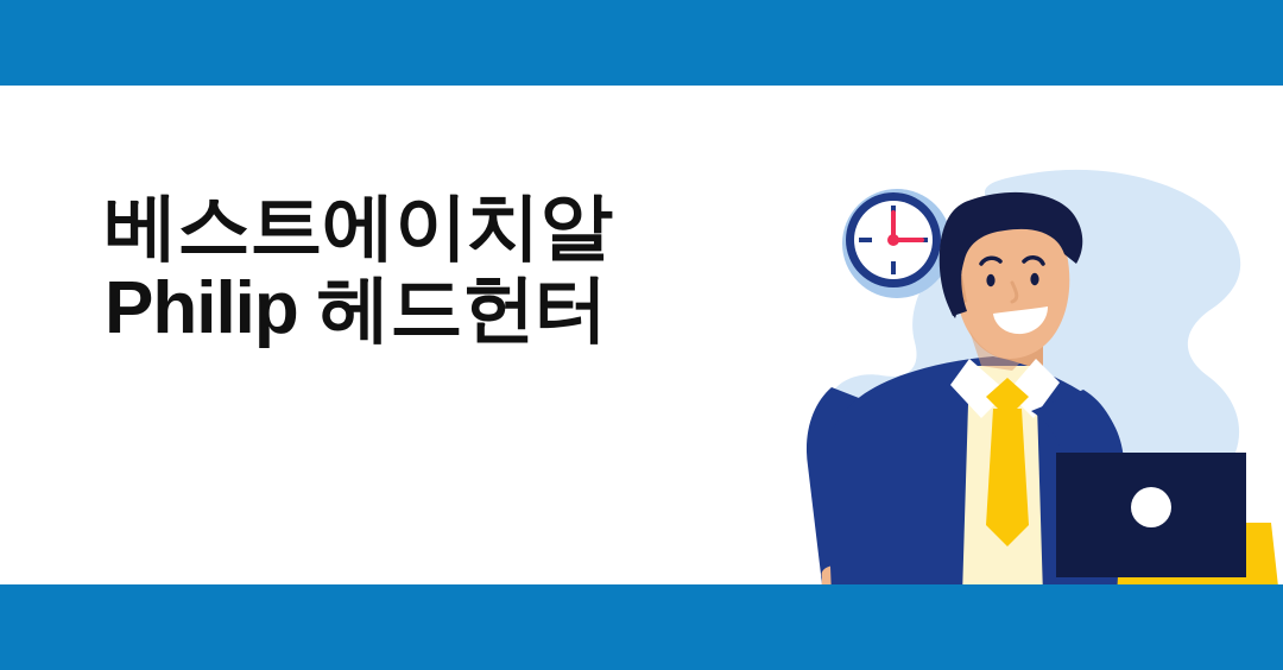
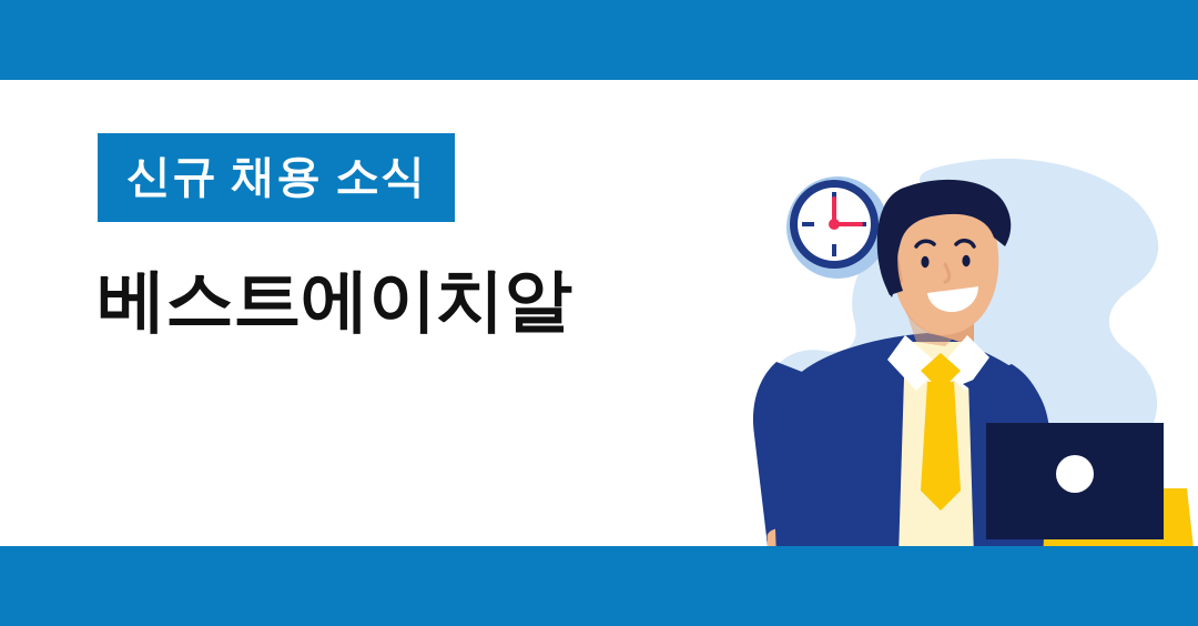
+ 신규 채용 소식
  베스트에이치알
- Philip 헤드헌터
